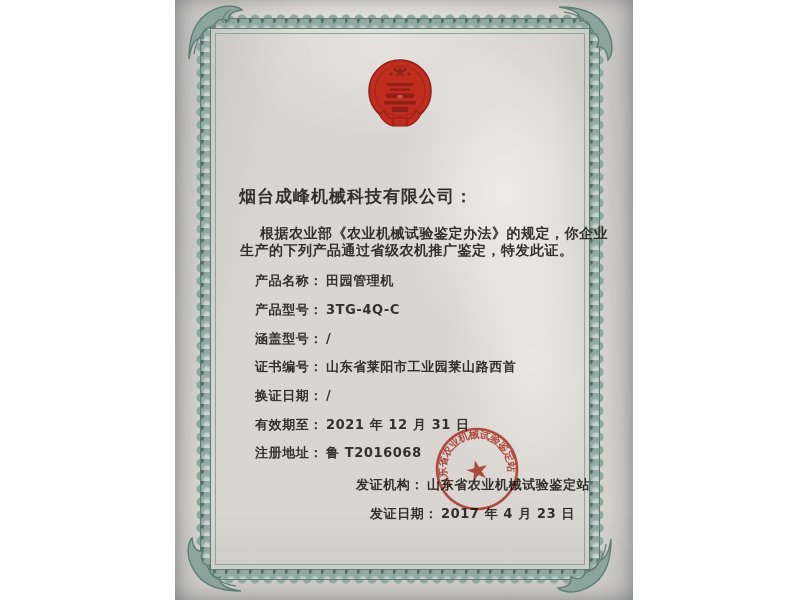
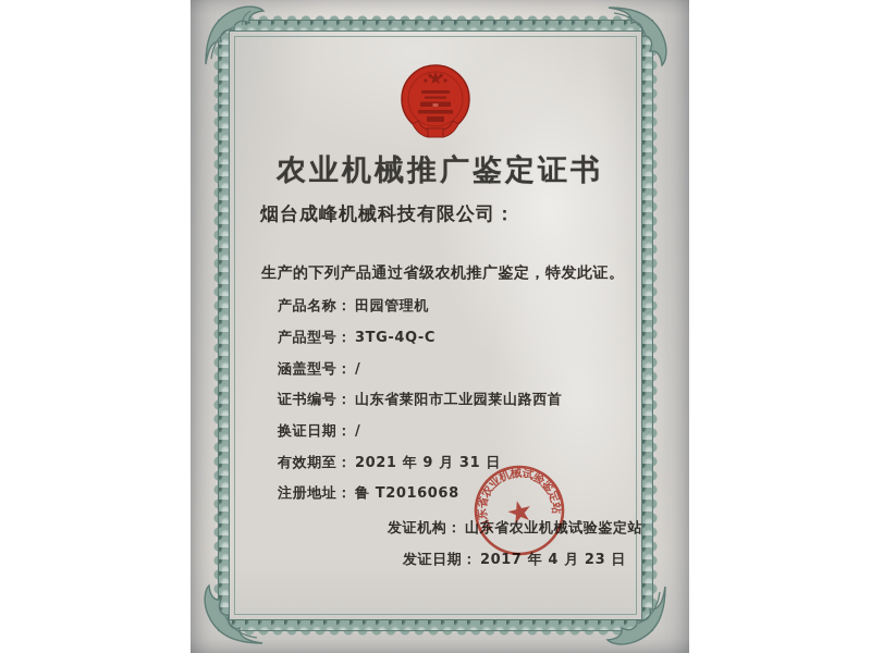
+ 农业机械推广鉴定证书
  烟台成峰机械科技有限公司：
- 根据农业部《农业机械试验鉴定办法》的规定，你企业
  生产的下列产品通过省级农机推广鉴定，特发此证。
  产品名称： 田园管理机
  产品型号： 3TG-4Q-C
  涵盖型号： /
  证书编号： 山东省莱阳市工业园莱山路西首
  换证日期： /
- 有效期至： 2021 年 12 月 31 日
+ 有效期至： 2021 年 9 月 31 日
  注册地址： 鲁 T2016068
  发证机构： 山东省农业机械试验鉴定站
  发证日期： 2017 年 4 月 23 日
